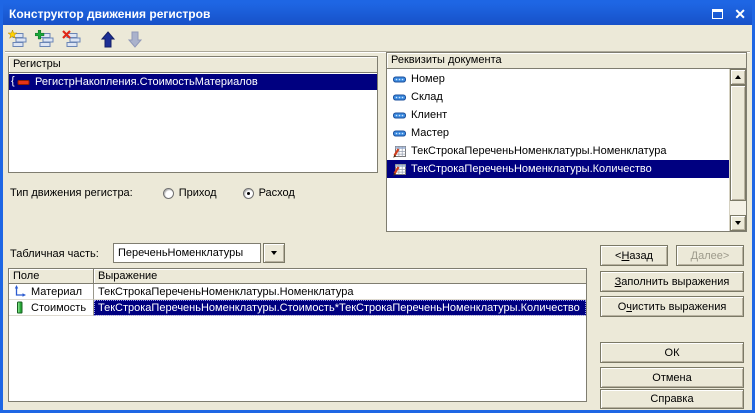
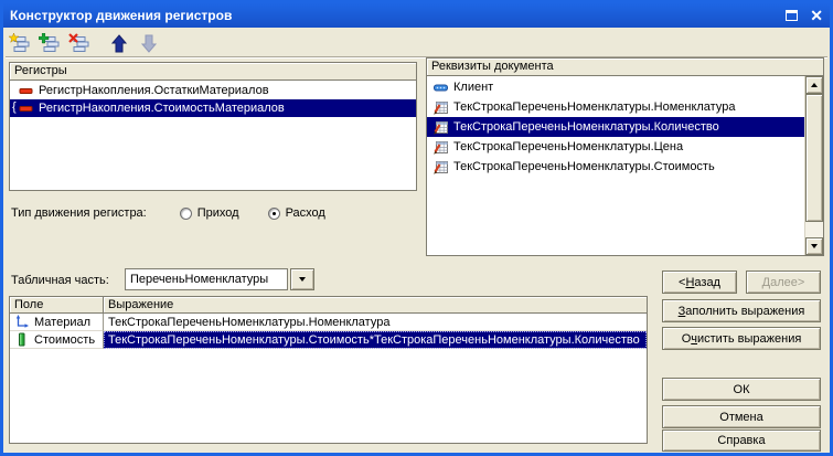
  Конструктор движения регистров
  ✕
  Регистры
+ РегистрНакопления.ОстаткиМатериалов
  {
  РегистрНакопления.СтоимостьМатериалов
  Реквизиты документа
- Номер
- Склад
  Клиент
- Мастер
  ТекСтрокаПереченьНоменклатуры.Номенклатура
  ТекСтрокаПереченьНоменклатуры.Количество
+ ТекСтрокаПереченьНоменклатуры.Цена
+ ТекСтрокаПереченьНоменклатуры.Стоимость
  Тип движения регистра:
  Приход
  Расход
  Табличная часть:
  ПереченьНоменклатуры
  Поле
  Выражение
  Материал
  ТекСтрокаПереченьНоменклатуры.Номенклатура
  Стоимость
  ТекСтрокаПереченьНоменклатуры.Стоимость*ТекСтрокаПереченьНоменклатуры.Количество
  <
  Н
  азад
  Далее>
  З
  аполнить выражения
  О
  ч
  истить выражения
  ОК
  Отмена
  Справка
